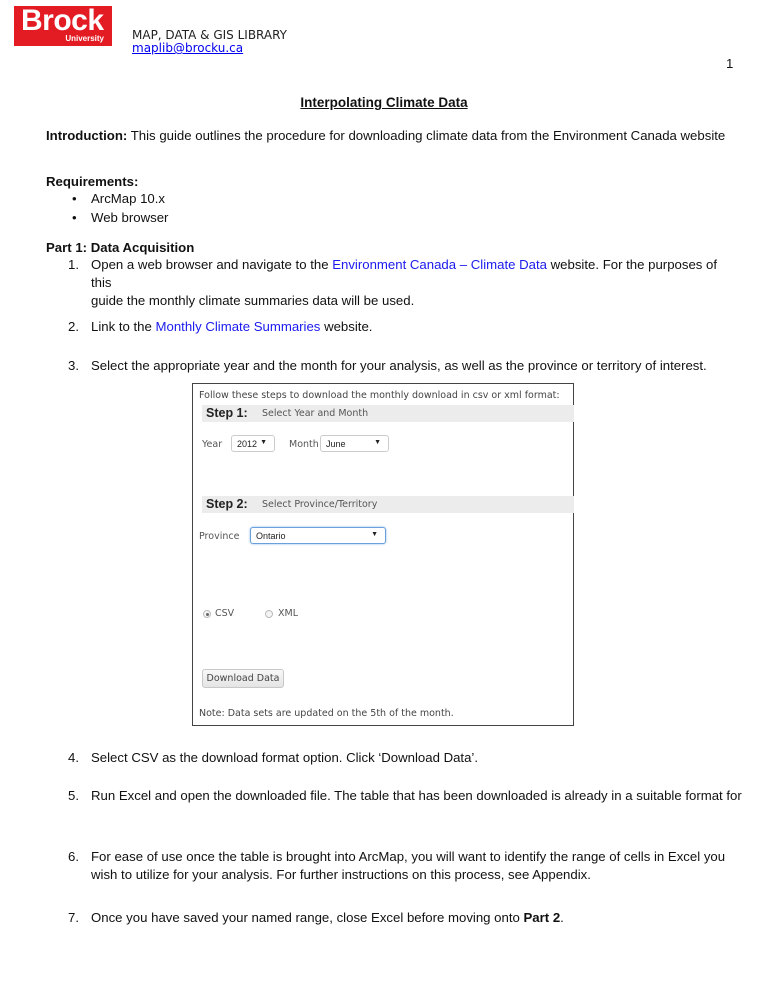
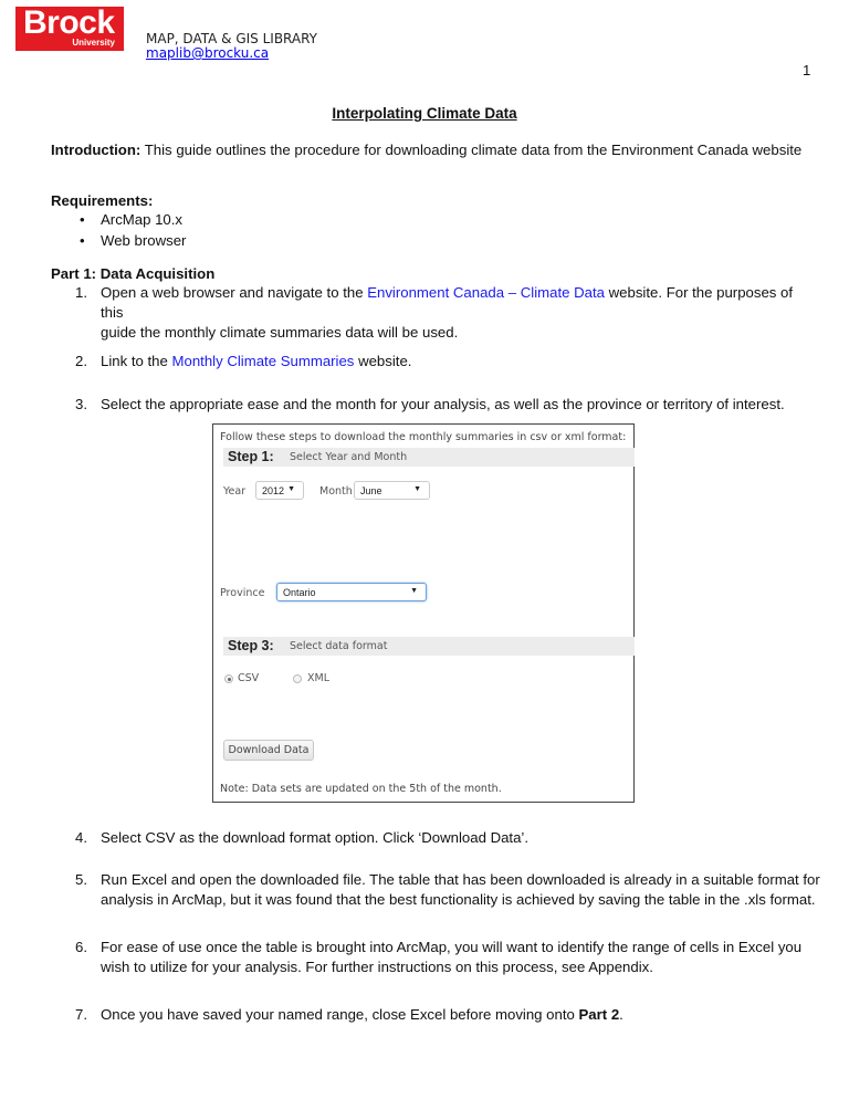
  Brock
  University
  MAP, DATA & GIS LIBRARY
  maplib@brocku.ca
  1
  Interpolating Climate Data
  Introduction: This guide outlines the procedure for downloading climate data from the Environment Canada website
  Requirements:
  •
  ArcMap 10.x
  •
  Web browser
  Part 1: Data Acquisition
  1.
  Open a web browser and navigate to the Environment Canada – Climate Data website. For the purposes of this
  guide the monthly climate summaries data will be used.
  2.
  Link to the Monthly Climate Summaries website.
  3.
- Select the appropriate year and the month for your analysis, as well as the province or territory of interest.
+ Select the appropriate ease and the month for your analysis, as well as the province or territory of interest.
- Follow these steps to download the monthly download in csv or xml format:
+ Follow these steps to download the monthly summaries in csv or xml format:
  Step 1:
  Select Year and Month
  Year
  2012
  Month
  June
- Step 2:
- Select Province/Territory
  Province
  Ontario
+ Step 3:
+ Select data format
  CSV
  XML
  Download Data
  Note: Data sets are updated on the 5th of the month.
  4.
  Select CSV as the download format option. Click ‘Download Data’.
  5.
  Run Excel and open the downloaded file. The table that has been downloaded is already in a suitable format for
+ analysis in ArcMap, but it was found that the best functionality is achieved by saving the table in the .xls format.
  6.
  For ease of use once the table is brought into ArcMap, you will want to identify the range of cells in Excel you
  wish to utilize for your analysis. For further instructions on this process, see Appendix.
  7.
  Once you have saved your named range, close Excel before moving onto Part 2.
